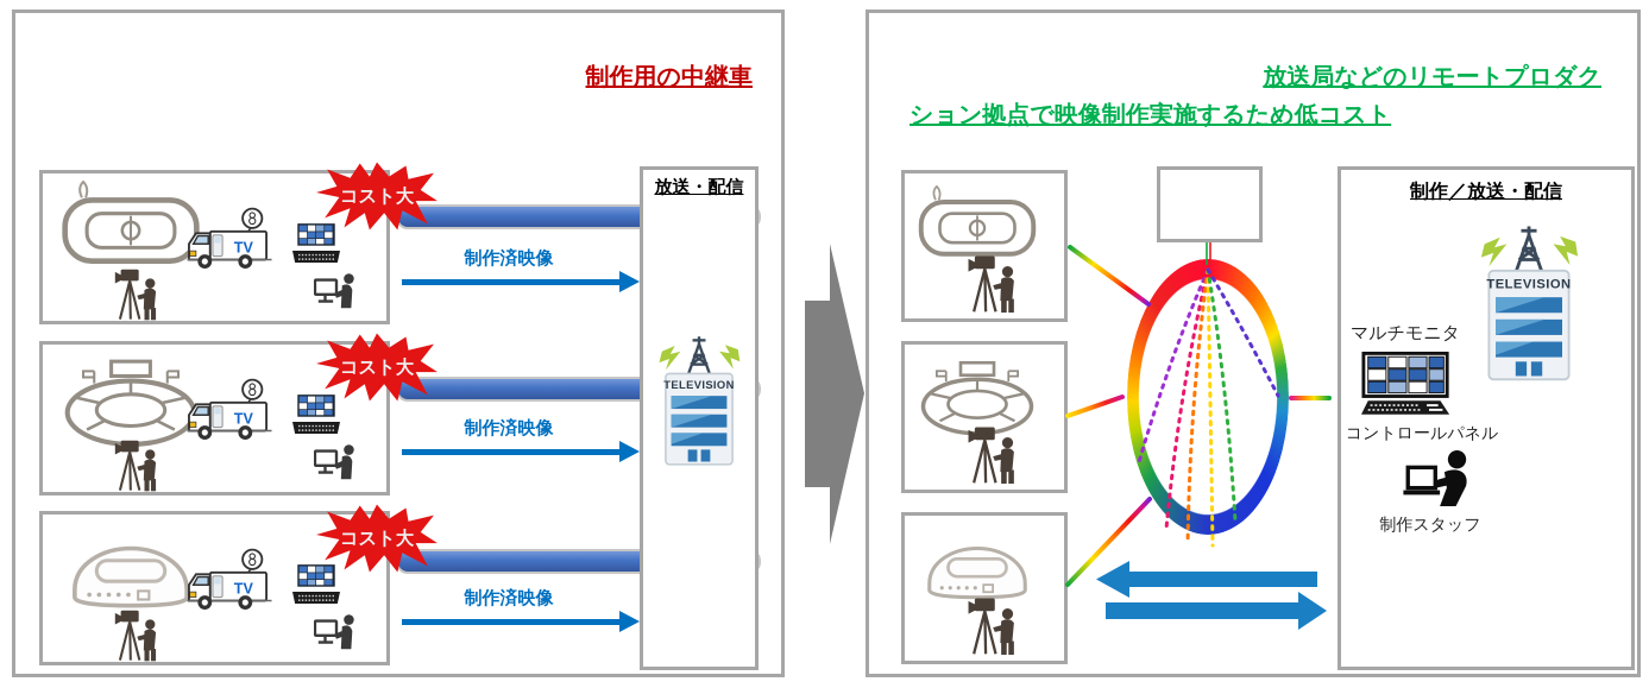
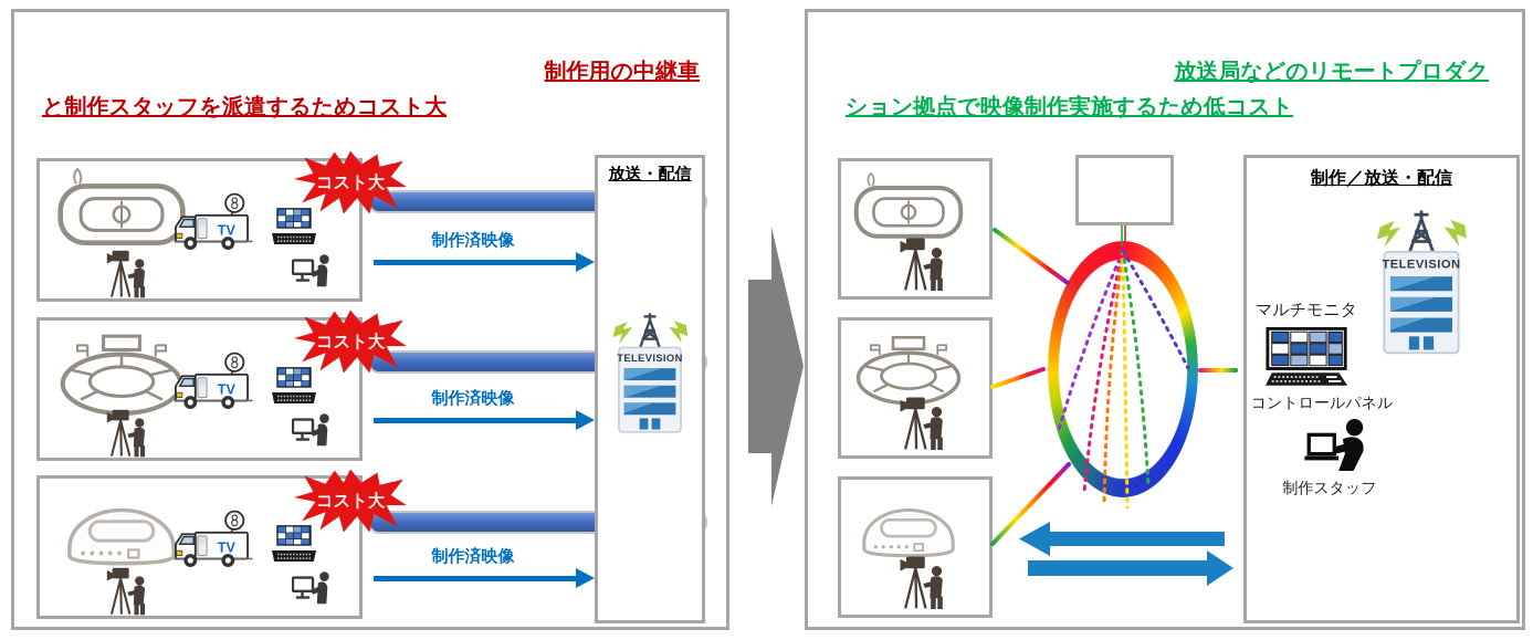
  制作用の中継車
+ と制作スタッフを派遣するためコスト大
  TV
  TV
  TV
  制作済映像
  制作済映像
  制作済映像
  コスト大
  コスト大
  コスト大
  放送・配信
  TELEVISION
  放送局などのリモートプロダク
  ション拠点で映像制作実施するため低コスト
  制作／放送・配信
  TELEVISION
  マルチモニタ
  コントロールパネル
  制作スタッフ
